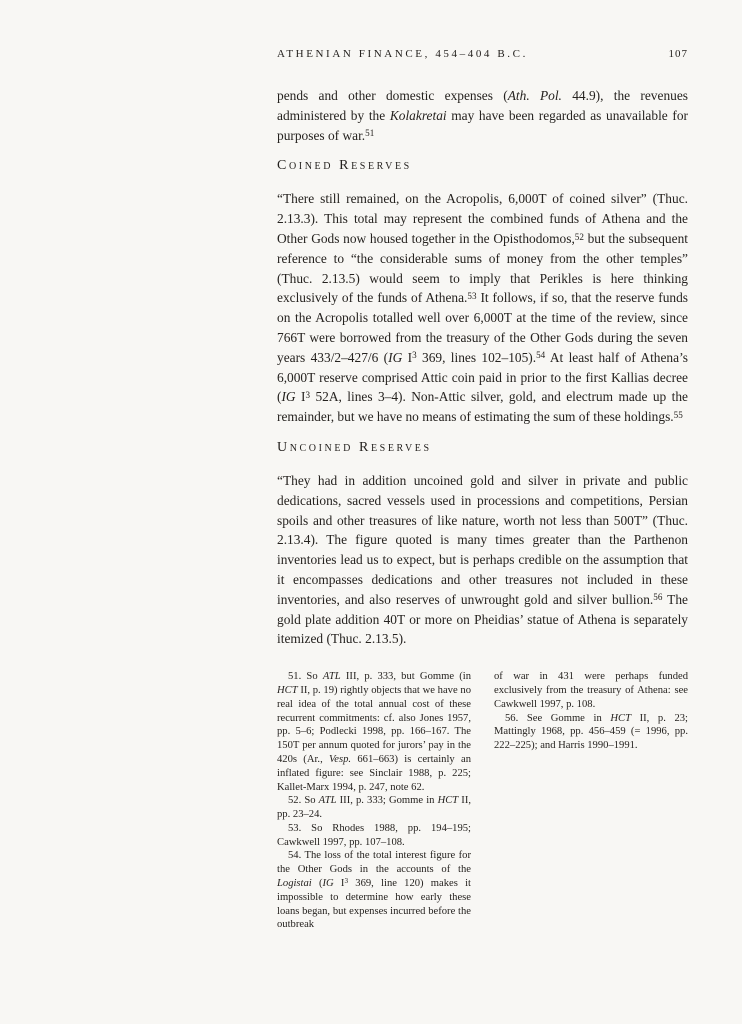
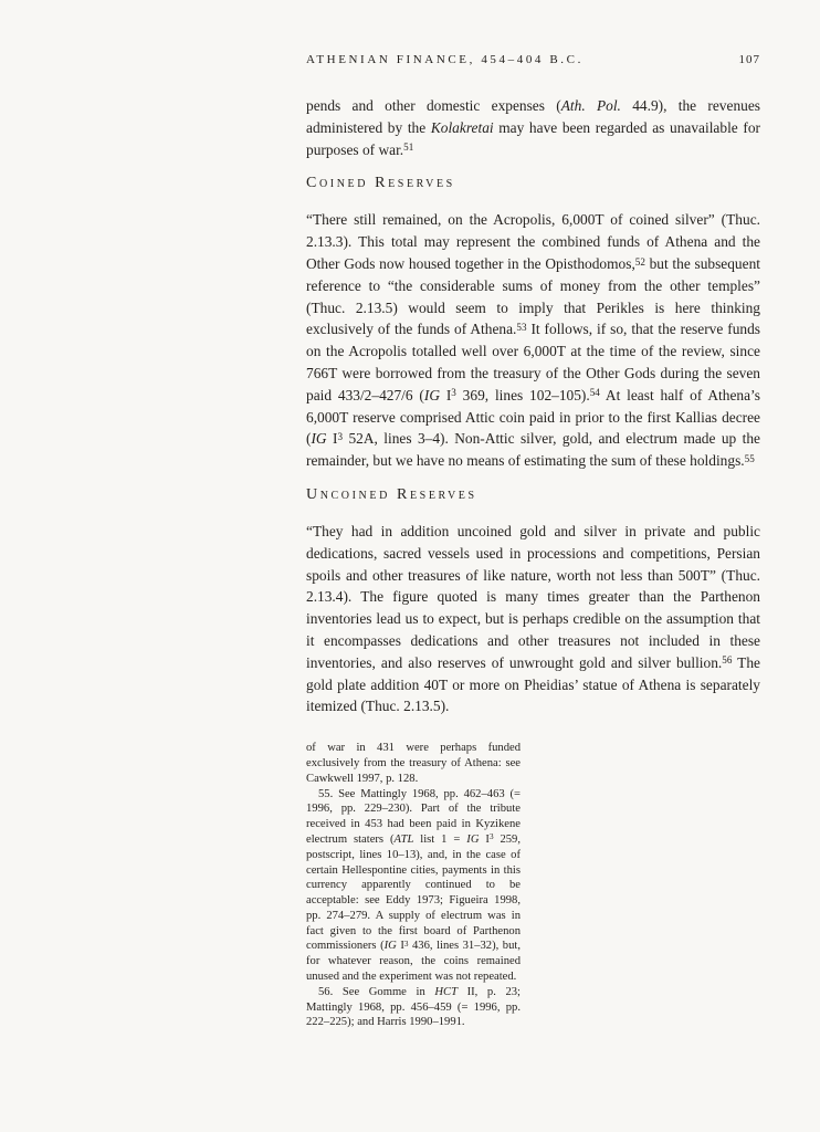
  ATHENIAN FINANCE, 454–404 B.C.
  107
  pends and other domestic expenses (Ath. Pol. 44.9), the revenues administered by the Kolakretai may have been regarded as unavailable for purposes of war.51
  Coined Reserves
- “There still remained, on the Acropolis, 6,000T of coined silver” (Thuc. 2.13.3). This total may represent the combined funds of Athena and the Other Gods now housed together in the Opisthodomos,52 but the subsequent reference to “the considerable sums of money from the other temples” (Thuc. 2.13.5) would seem to imply that Perikles is here thinking exclusively of the funds of Athena.53 It follows, if so, that the reserve funds on the Acropolis totalled well over 6,000T at the time of the review, since 766T were borrowed from the treasury of the Other Gods during the seven years 433/2–427/6 (IG I3 369, lines 102–105).54 At least half of Athena’s 6,000T reserve comprised Attic coin paid in prior to the first Kallias decree (IG I3 52A, lines 3–4). Non-Attic silver, gold, and electrum made up the remainder, but we have no means of estimating the sum of these holdings.55
+ “There still remained, on the Acropolis, 6,000T of coined silver” (Thuc. 2.13.3). This total may represent the combined funds of Athena and the Other Gods now housed together in the Opisthodomos,52 but the subsequent reference to “the considerable sums of money from the other temples” (Thuc. 2.13.5) would seem to imply that Perikles is here thinking exclusively of the funds of Athena.53 It follows, if so, that the reserve funds on the Acropolis totalled well over 6,000T at the time of the review, since 766T were borrowed from the treasury of the Other Gods during the seven paid 433/2–427/6 (IG I3 369, lines 102–105).54 At least half of Athena’s 6,000T reserve comprised Attic coin paid in prior to the first Kallias decree (IG I3 52A, lines 3–4). Non-Attic silver, gold, and electrum made up the remainder, but we have no means of estimating the sum of these holdings.55
  Uncoined Reserves
  “They had in addition uncoined gold and silver in private and public dedications, sacred vessels used in processions and competitions, Persian spoils and other treasures of like nature, worth not less than 500T” (Thuc. 2.13.4). The figure quoted is many times greater than the Parthenon inventories lead us to expect, but is perhaps credible on the assumption that it encompasses dedications and other treasures not included in these inventories, and also reserves of unwrought gold and silver bullion.56 The gold plate addition 40T or more on Pheidias’ statue of Athena is separately itemized (Thuc. 2.13.5).
- 51. So ATL III, p. 333, but Gomme (in HCT II, p. 19) rightly objects that we have no real idea of the total annual cost of these recurrent commitments: cf. also Jones 1957, pp. 5–6; Podlecki 1998, pp. 166–167. The 150T per annum quoted for jurors’ pay in the 420s (Ar., Vesp. 661–663) is certainly an inflated figure: see Sinclair 1988, p. 225; Kallet-Marx 1994, p. 247, note 62.
- 52. So ATL III, p. 333; Gomme in HCT II, pp. 23–24.
- 53. So Rhodes 1988, pp. 194–195; Cawkwell 1997, pp. 107–108.
- 54. The loss of the total interest figure for the Other Gods in the accounts of the Logistai (IG I3 369, line 120) makes it impossible to determine how early these loans began, but expenses incurred before the outbreak
- of war in 431 were perhaps funded exclusively from the treasury of Athena: see Cawkwell 1997, p. 108.
+ of war in 431 were perhaps funded exclusively from the treasury of Athena: see Cawkwell 1997, p. 128.
+ 55. See Mattingly 1968, pp. 462–463 (= 1996, pp. 229–230). Part of the tribute received in 453 had been paid in Kyzikene electrum staters (ATL list 1 = IG I3 259, postscript, lines 10–13), and, in the case of certain Hellespontine cities, payments in this currency apparently continued to be acceptable: see Eddy 1973; Figueira 1998, pp. 274–279. A supply of electrum was in fact given to the first board of Parthenon commissioners (IG I3 436, lines 31–32), but, for whatever reason, the coins remained unused and the experiment was not repeated.
  56. See Gomme in HCT II, p. 23; Mattingly 1968, pp. 456–459 (= 1996, pp. 222–225); and Harris 1990–1991.
